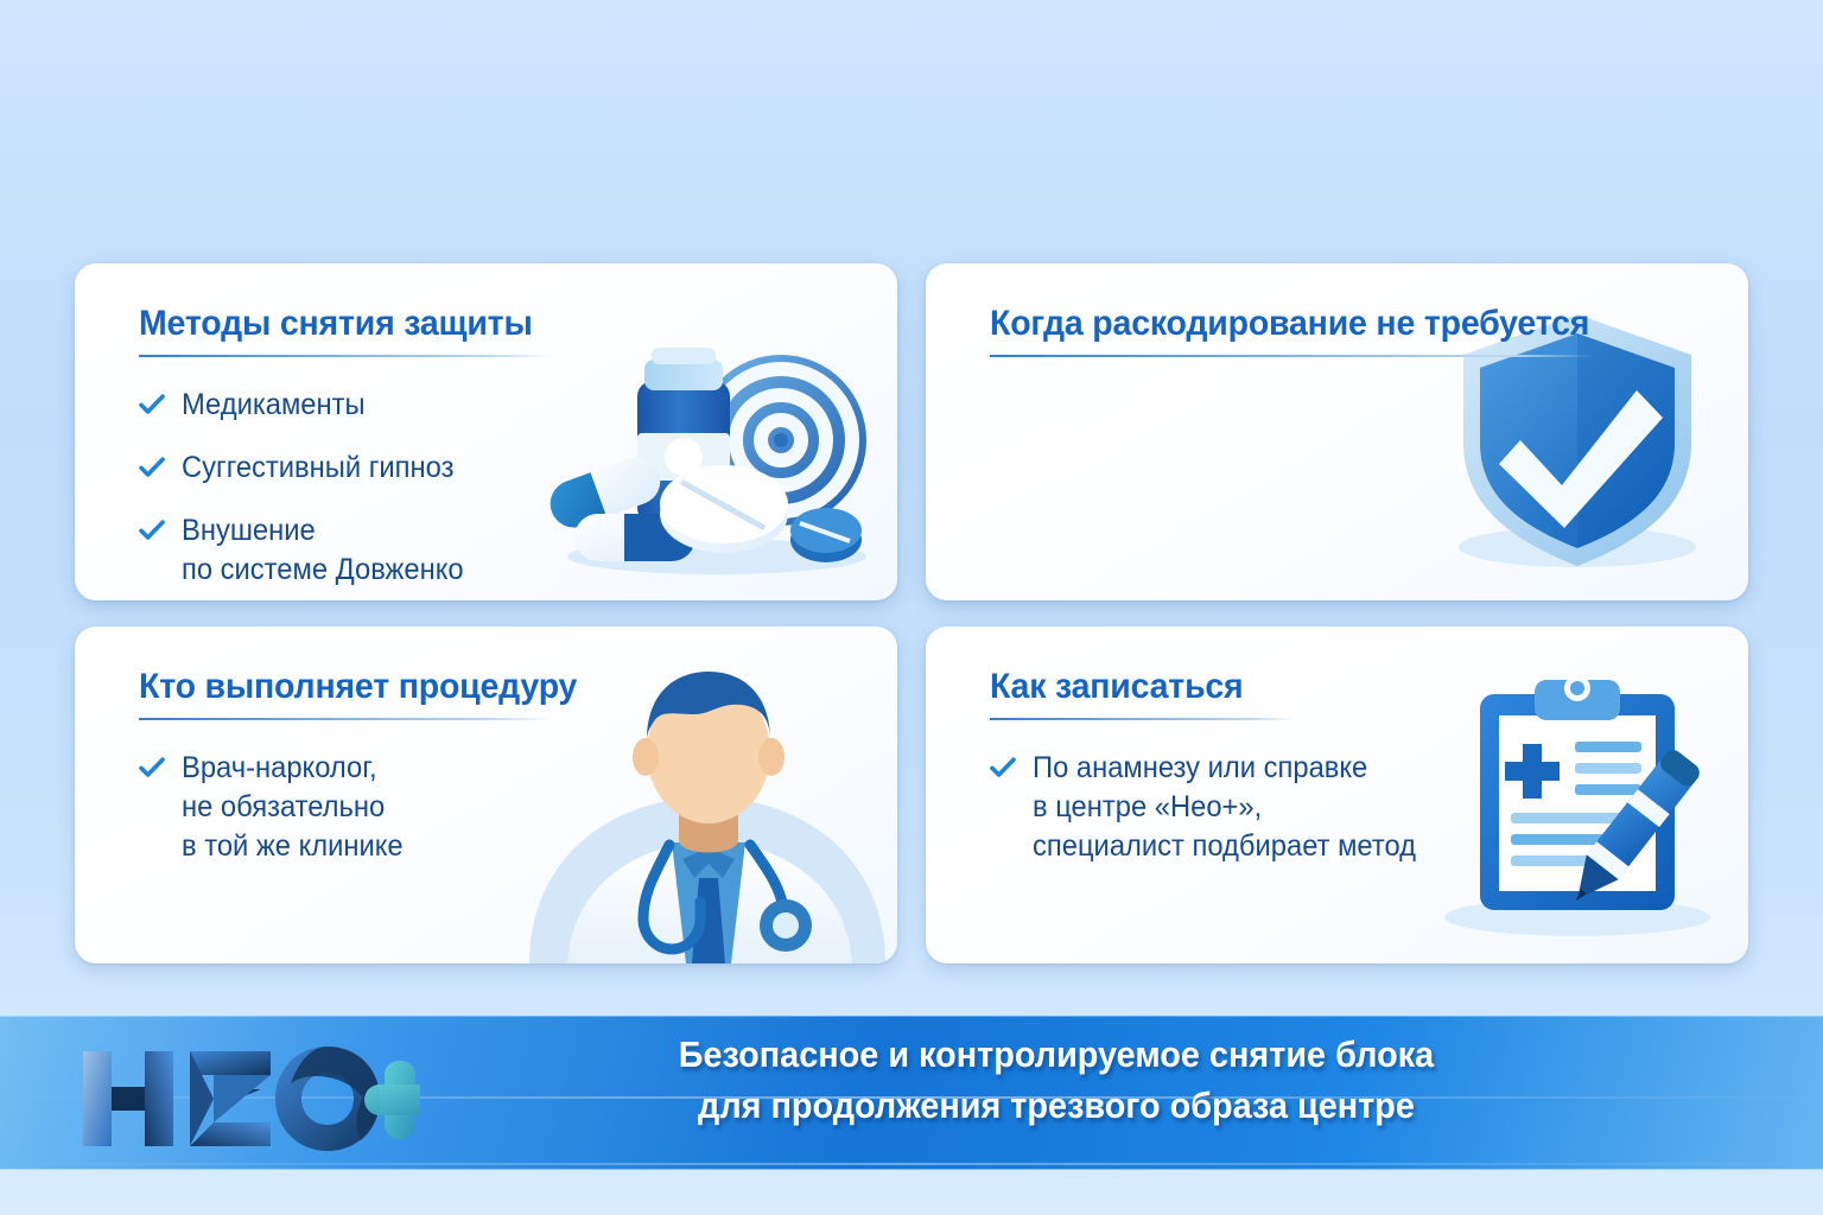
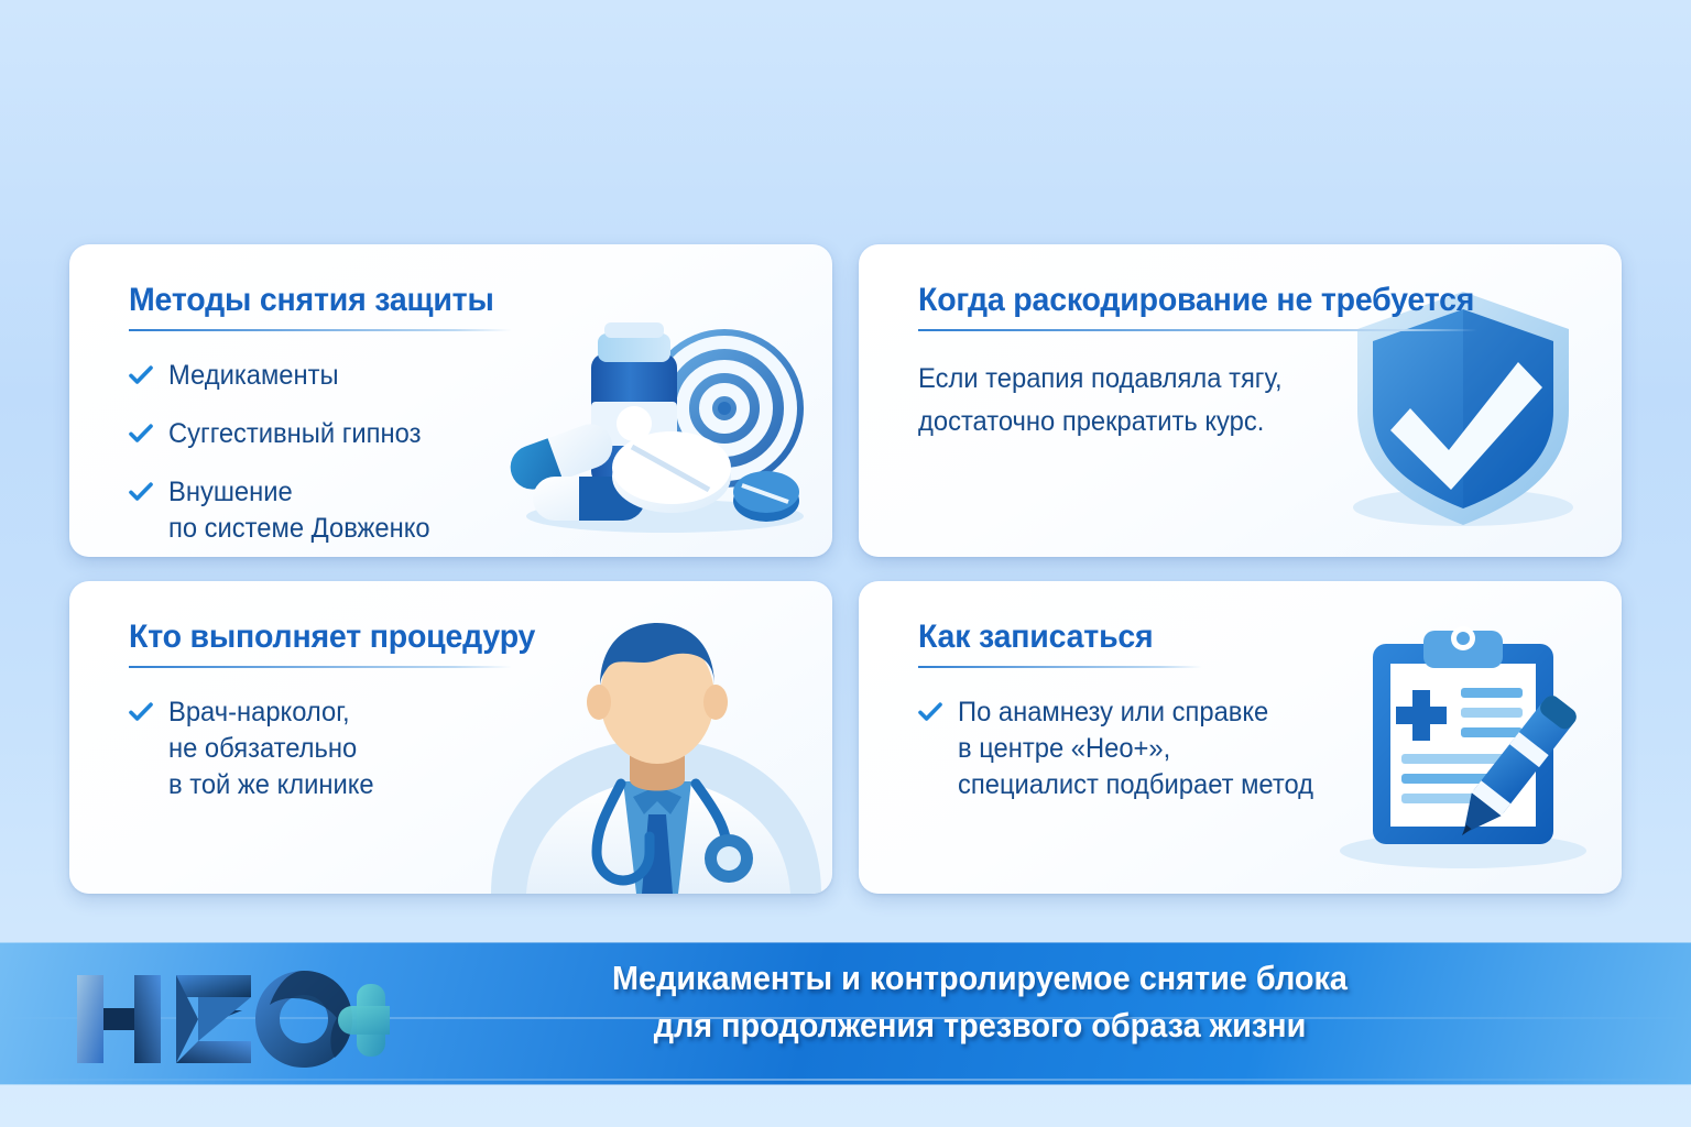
  Методы снятия защиты
  Медикаменты
  Суггестивный гипноз
  Внушение
  по системе Довженко
  Когда раскодирование не требуется
+ Если терапия подавляла тягу,
+ достаточно прекратить курс.
  Кто выполняет процедуру
  Врач-нарколог,
  не обязательно
  в той же клинике
  Как записаться
  По анамнезу или справке
  в центре «Нео+»,
  специалист подбирает метод
- Безопасное и контролируемое снятие блока
+ Медикаменты и контролируемое снятие блока
- для продолжения трезвого образа центре
+ для продолжения трезвого образа жизни
